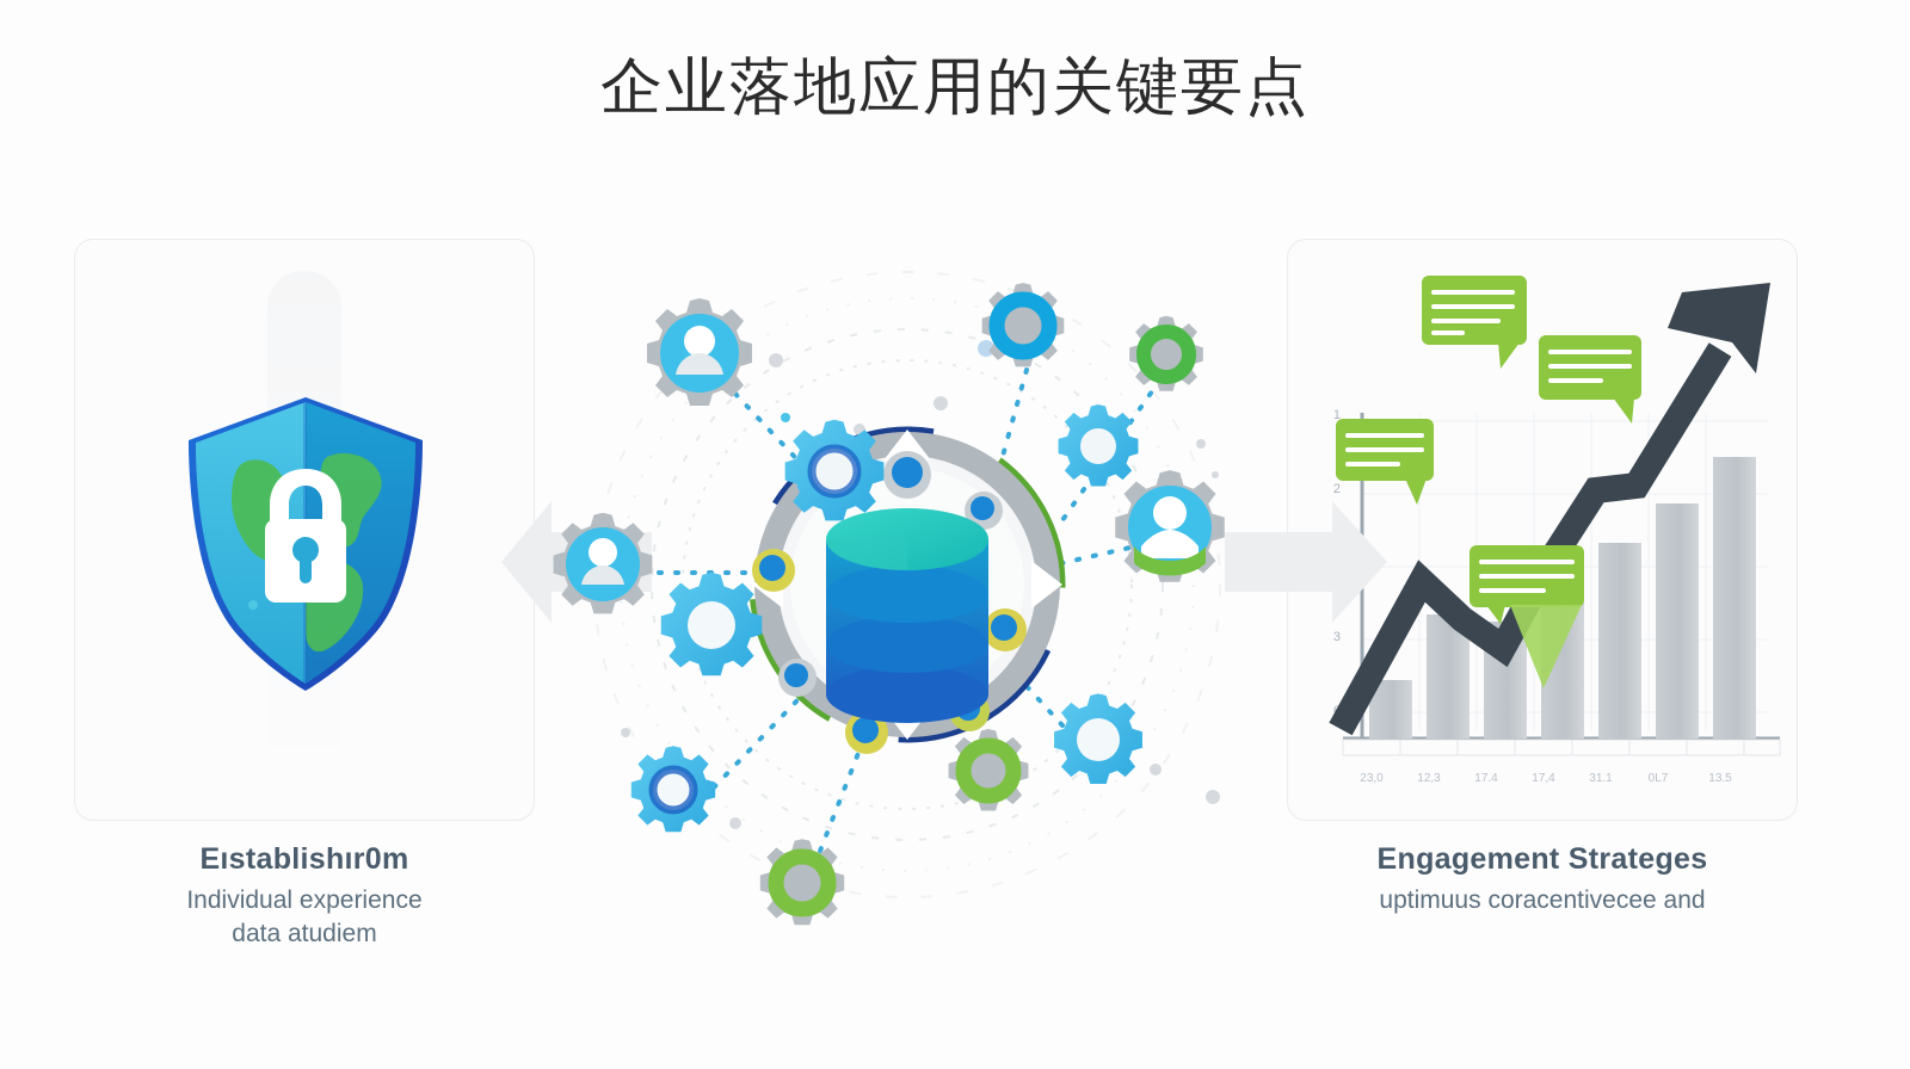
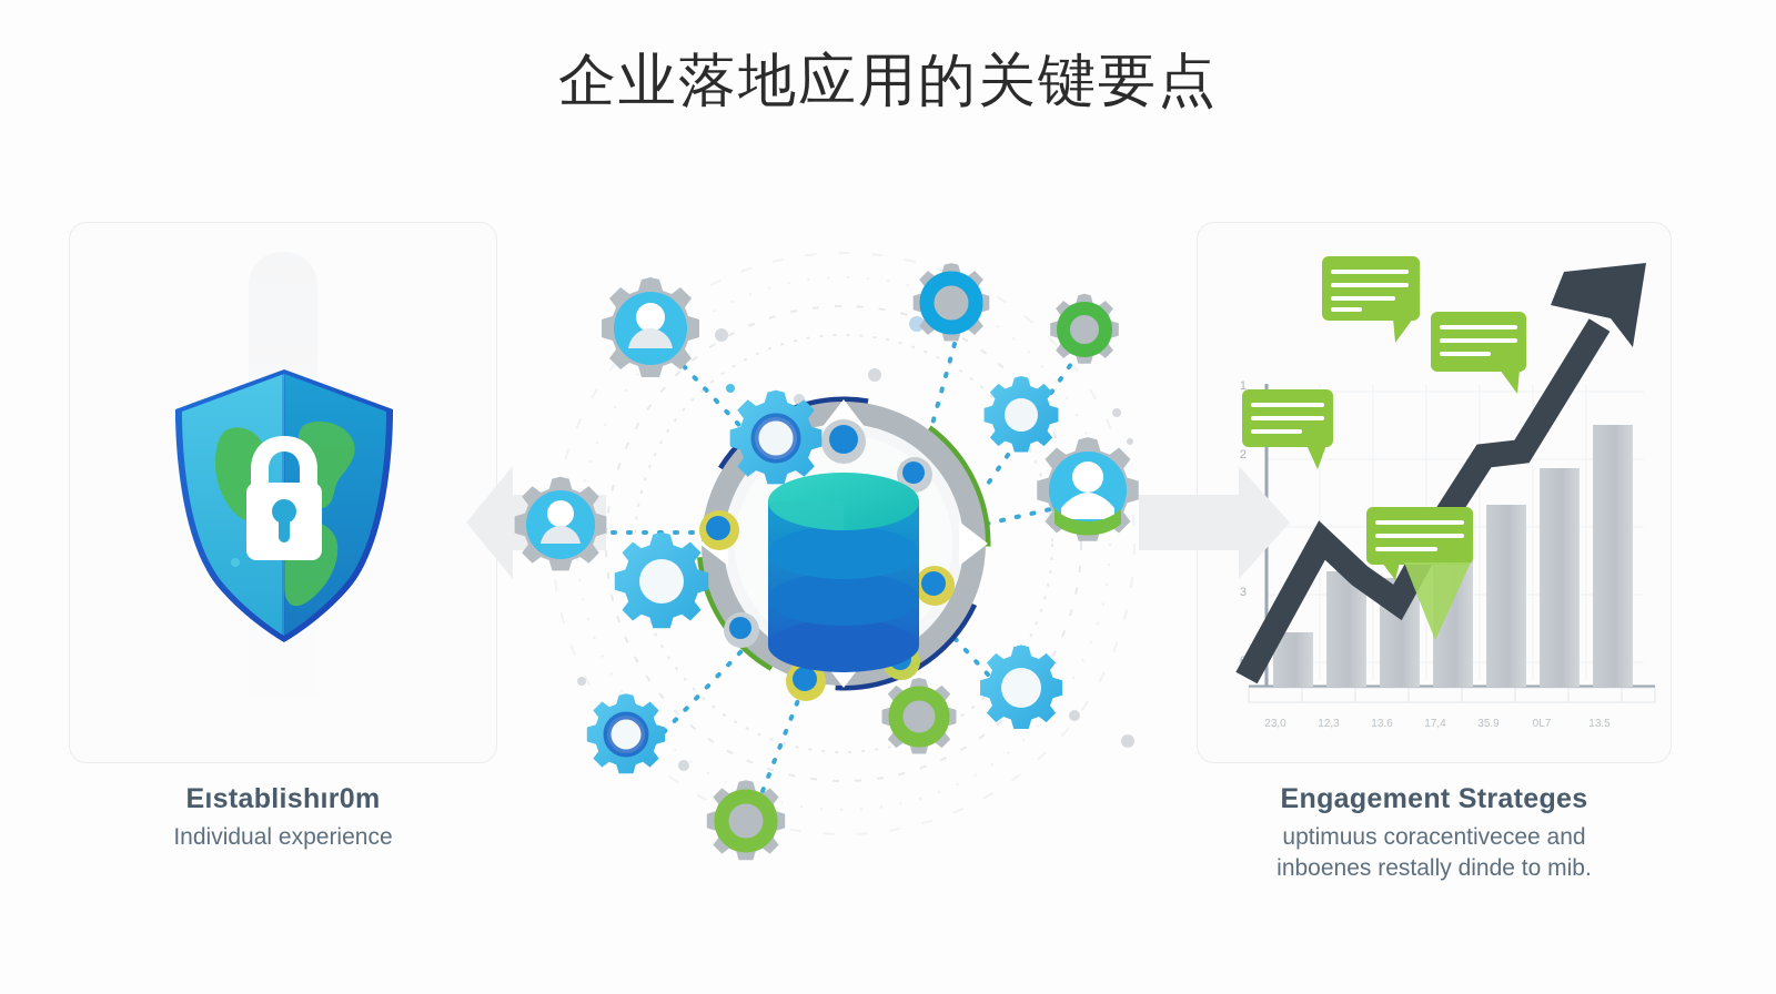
  企业落地应用的关键要点
  Eıstablishır0m
  Individual experience
- data atudiem
  1
  2
  3
  23,0
  12,3
- 17.4
+ 13.6
  17,4
- 31.1
+ 35.9
  0L7
  13.5
  Engagement Strateges
  uptimuus coracentivecee and
+ inboenes restally dinde to mib.
